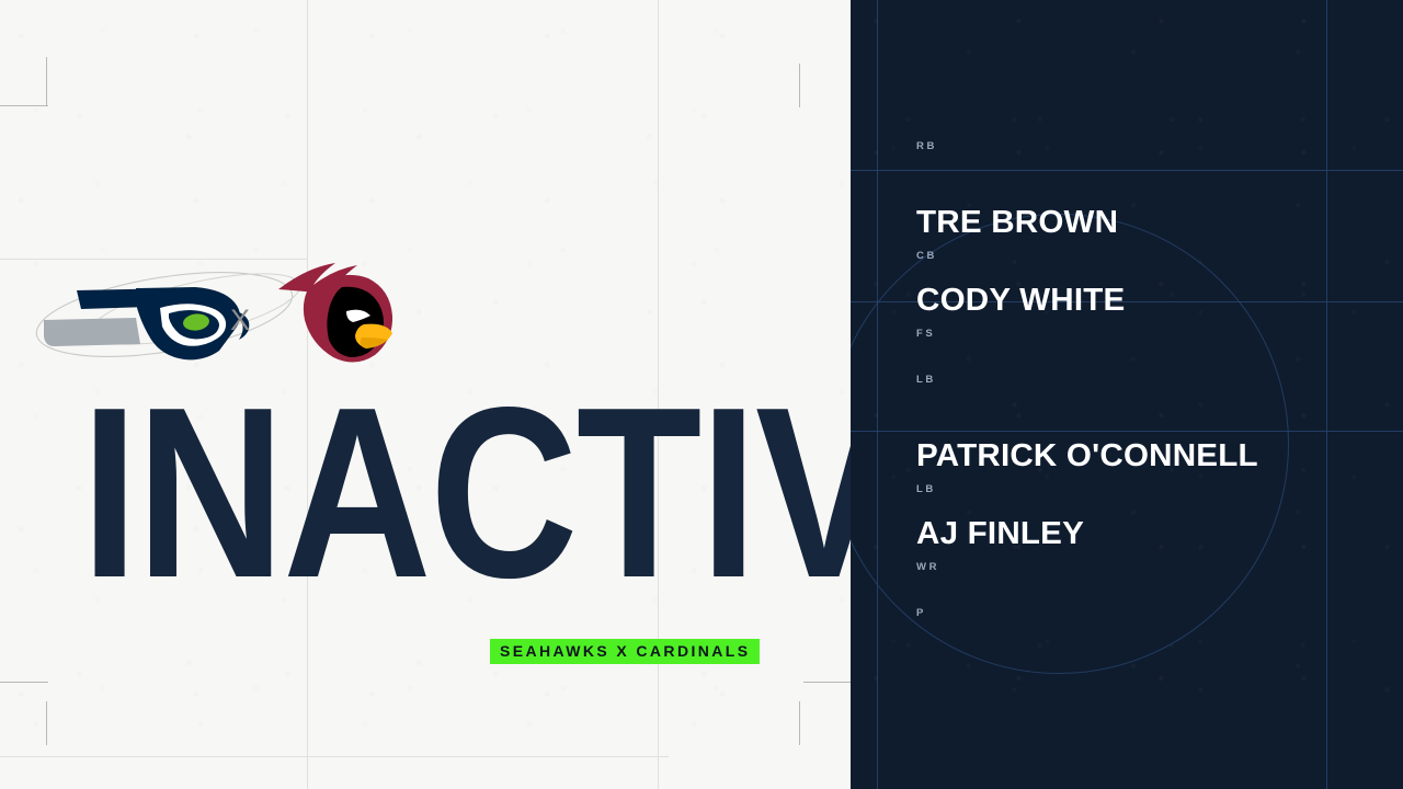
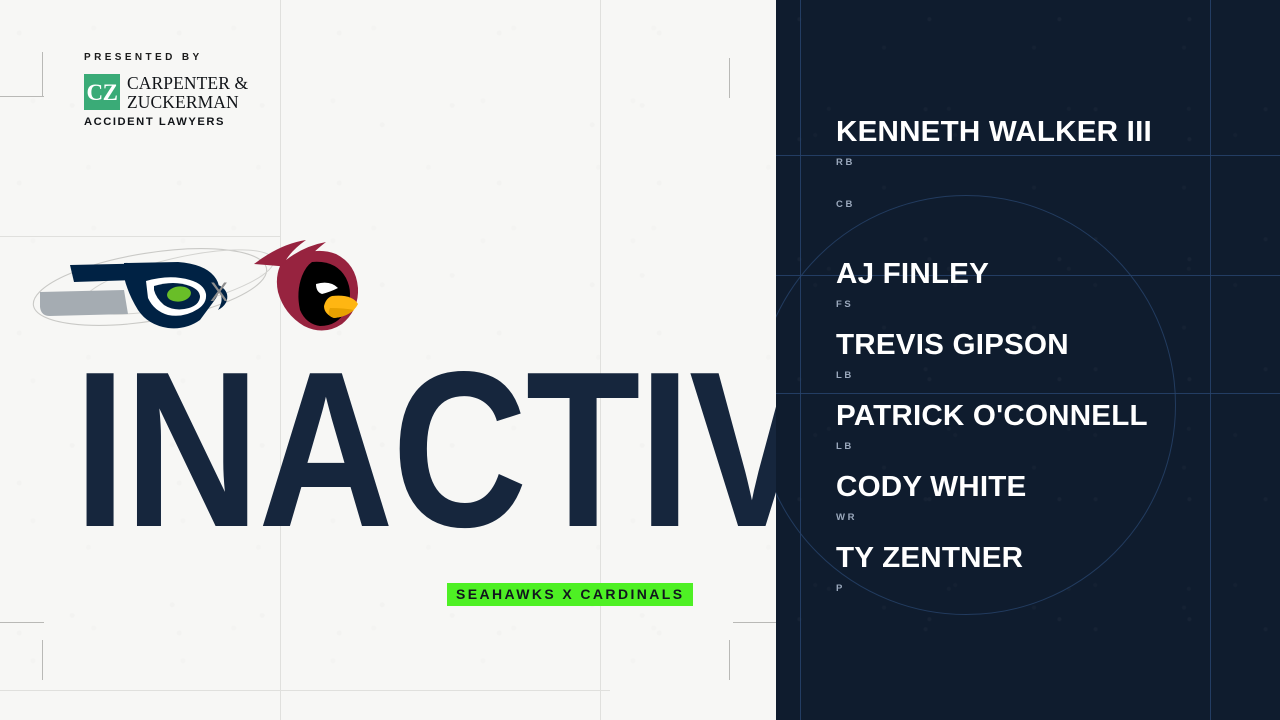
+ PRESENTED BY
+ CZ
+ CARPENTER &
+ ZUCKERMAN
+ ACCIDENT LAWYERS
  X
  INACTIV
  SEAHAWKS X CARDINALS
+ KENNETH WALKER III
  RB
- TRE BROWN
  CB
- CODY WHITE
+ AJ FINLEY
  FS
+ TREVIS GIPSON
  LB
  PATRICK O'CONNELL
  LB
- AJ FINLEY
+ CODY WHITE
  WR
+ TY ZENTNER
  P
